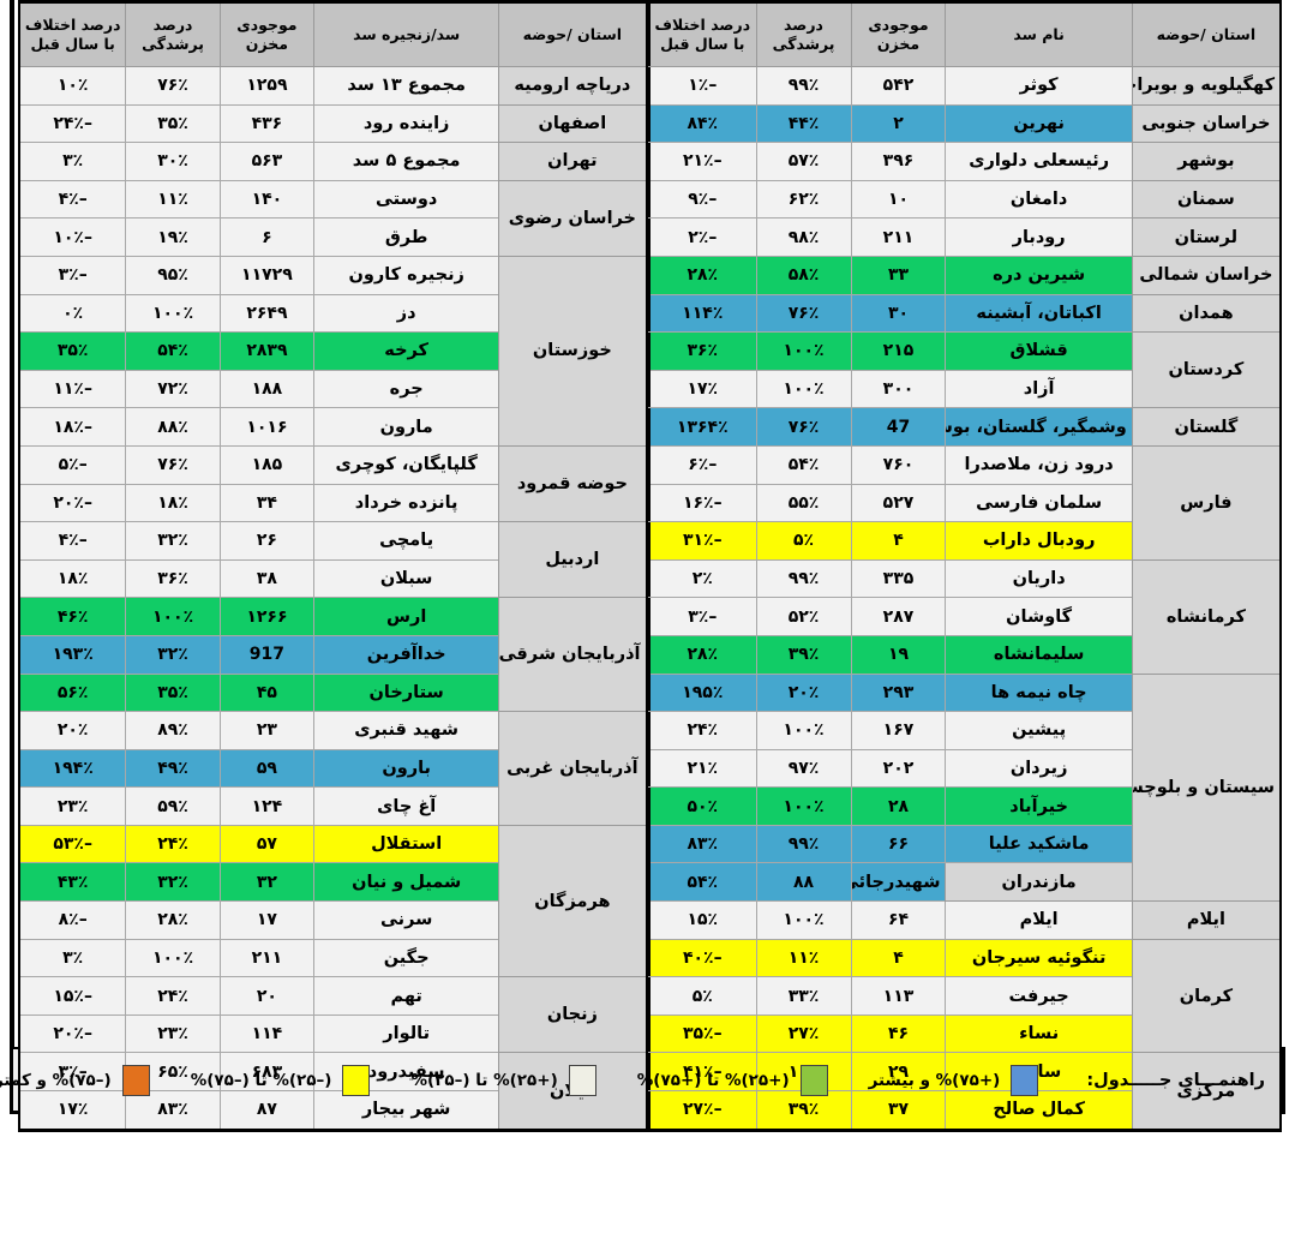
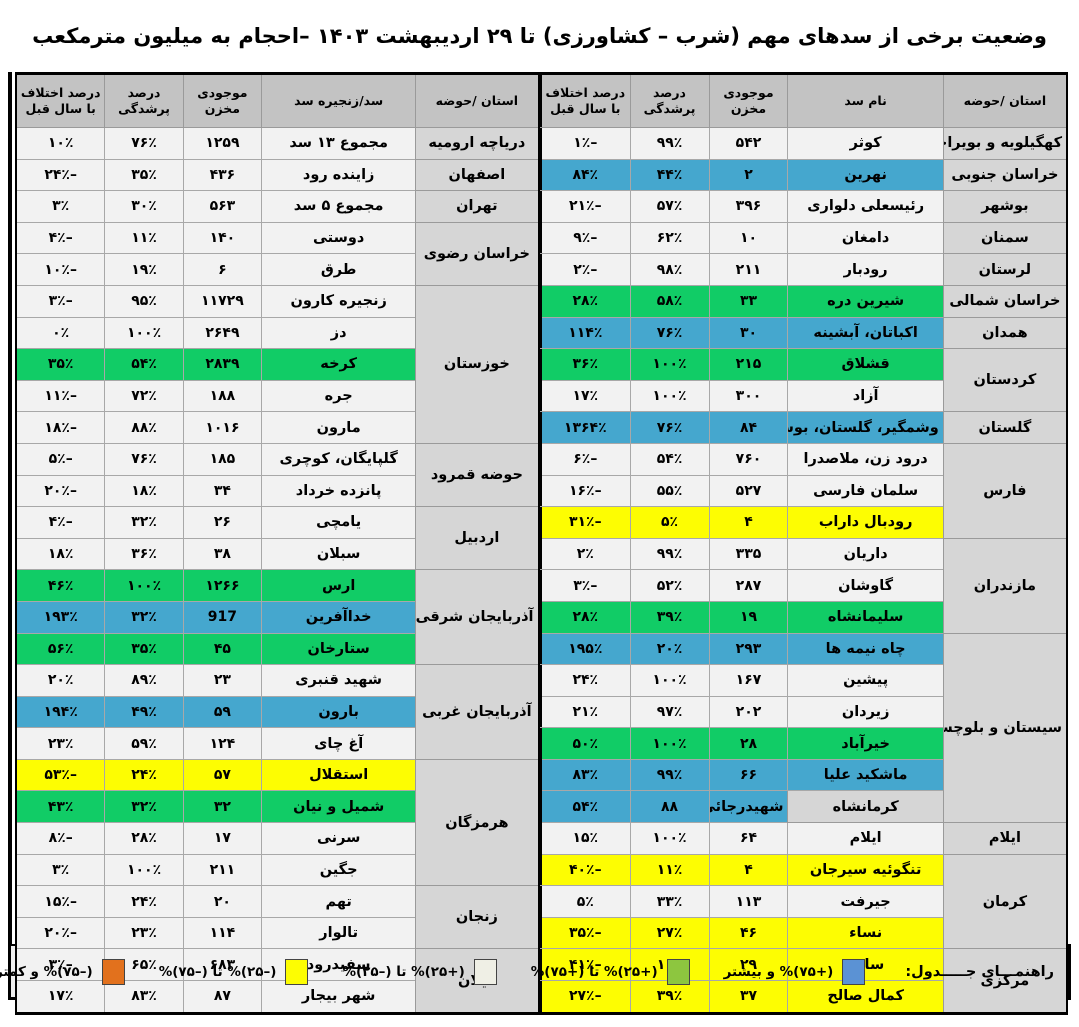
+ وضعیت برخی از سدهای مهم (شرب – کشاورزی) تا ۲۹ اردیبهشت ۱۴۰۳ –احجام به میلیون مترمکعب
  استان /حوضه	نام سد	موجودی مخزن	درصد پرشدگی	درصد اختلاف با سال قبل
  کهگیلویه و بویرا	کوثر	۵۴۲	۹۹٪	–۱٪
  خراسان جنوبی	نهرین	۲	۴۴٪	۸۴٪
  بوشهر	رئیسعلی دلواری	۳۹۶	۵۷٪	–۲۱٪
  سمنان	دامغان	۱۰	۶۲٪	–۹٪
  لرستان	رودبار	۲۱۱	۹۸٪	–۲٪
  خراسان شمالی	شیرین دره	۳۳	۵۸٪	۲۸٪
  همدان	اکباتان، آبشینه	۳۰	۷۶٪	۱۱۴٪
  کردستان	قشلاق	۲۱۵	۱۰۰٪	۳۶٪
  آزاد	۳۰۰	۱۰۰٪	۱۷٪
- گلستان	وشمگیر، گلستان، بو	47	۷۶٪	۱۳۶۴٪
+ گلستان	وشمگیر، گلستان، بو	۸۴	۷۶٪	۱۳۶۴٪
  فارس	درود زن، ملاصدرا	۷۶۰	۵۴٪	–۶٪
  سلمان فارسی	۵۲۷	۵۵٪	–۱۶٪
  رودبال داراب	۴	۵٪	–۳۱٪
- کرمانشاه	داریان	۳۳۵	۹۹٪	۲٪
+ مازندران	داریان	۳۳۵	۹۹٪	۲٪
  گاوشان	۲۸۷	۵۲٪	–۳٪
  سلیمانشاه	۱۹	۳۹٪	۲۸٪
  سیستان و بلوچس	چاه نیمه ها	۲۹۳	۲۰٪	۱۹۵٪
  پیشین	۱۶۷	۱۰۰٪	۲۴٪
  زیردان	۲۰۲	۹۷٪	۲۱٪
  خیرآباد	۲۸	۱۰۰٪	۵۰٪
  ماشکید علیا	۶۶	۹۹٪	۸۳٪
- مازندران	شهیدرجائ	۸۸	۵۴٪
+ کرمانشاه	شهیدرجائ	۸۸	۵۴٪
  ایلام	ایلام	۶۴	۱۰۰٪	۱۵٪
  کرمان	تنگوئیه سیرجان	۴	۱۱٪	–۴۰٪
  جیرفت	۱۱۳	۳۳٪	۵٪
  نساء	۴۶	۲۷٪	–۳۵٪
  مرکزی	سا	۲۹	۱	–۴۱٪
  کمال صالح	۳۷	۳۹٪	–۲۷٪
  استان /حوضه	سد/زنجیره سد	موجودی مخزن	درصد پرشدگی	درصد اختلاف با سال قبل
  دریاچه ارومیه	مجموع ۱۳ سد	۱۲۵۹	۷۶٪	۱۰٪
  اصفهان	زاینده رود	۴۳۶	۳۵٪	–۲۴٪
  تهران	مجموع ۵ سد	۵۶۳	۳۰٪	۳٪
  خراسان رضوی	دوستی	۱۴۰	۱۱٪	–۴٪
  طرق	۶	۱۹٪	–۱۰٪
  خوزستان	زنجیره کارون	۱۱۷۲۹	۹۵٪	–۳٪
  دز	۲۶۴۹	۱۰۰٪	۰٪
  کرخه	۲۸۳۹	۵۴٪	۳۵٪
  جره	۱۸۸	۷۲٪	–۱۱٪
  مارون	۱۰۱۶	۸۸٪	–۱۸٪
  حوضه قمرود	گلپایگان، کوچری	۱۸۵	۷۶٪	–۵٪
  پانزده خرداد	۳۴	۱۸٪	–۲۰٪
  اردبیل	یامچی	۲۶	۳۲٪	–۴٪
  سبلان	۳۸	۳۶٪	۱۸٪
  آذربایجان شرقی	ارس	۱۲۶۶	۱۰۰٪	۴۶٪
  خداآفرین	917	۳۲٪	۱۹۳٪
  ستارخان	۴۵	۳۵٪	۵۶٪
  آذربایجان غربی	شهید قنبری	۲۳	۸۹٪	۲۰٪
  بارون	۵۹	۴۹٪	۱۹۴٪
  آغ چای	۱۲۴	۵۹٪	۲۳٪
  هرمزگان	استقلال	۵۷	۲۴٪	–۵۳٪
  شمیل و نیان	۳۲	۳۲٪	۴۳٪
  سرنی	۱۷	۲۸٪	–۸٪
  جگین	۲۱۱	۱۰۰٪	۳٪
  زنجان	تهم	۲۰	۲۴٪	–۱۵٪
  تالوار	۱۱۴	۲۳٪	–۲۰٪
  ن	سفیدرود	۶۸۳	۶۵٪	–۳٪
  شهر بیجار	۸۷	۸۳٪	۱۷٪
  راهنمـــای جـــــدول:
  (+۷۵)% و بیشتر
  (+۲۵)% تا (+۷۵)%
  (+۲۵)% تا (–۲۵)%
  (–۲۵)% تا (–۷۵)%
  (–۷۵)% و کمت
